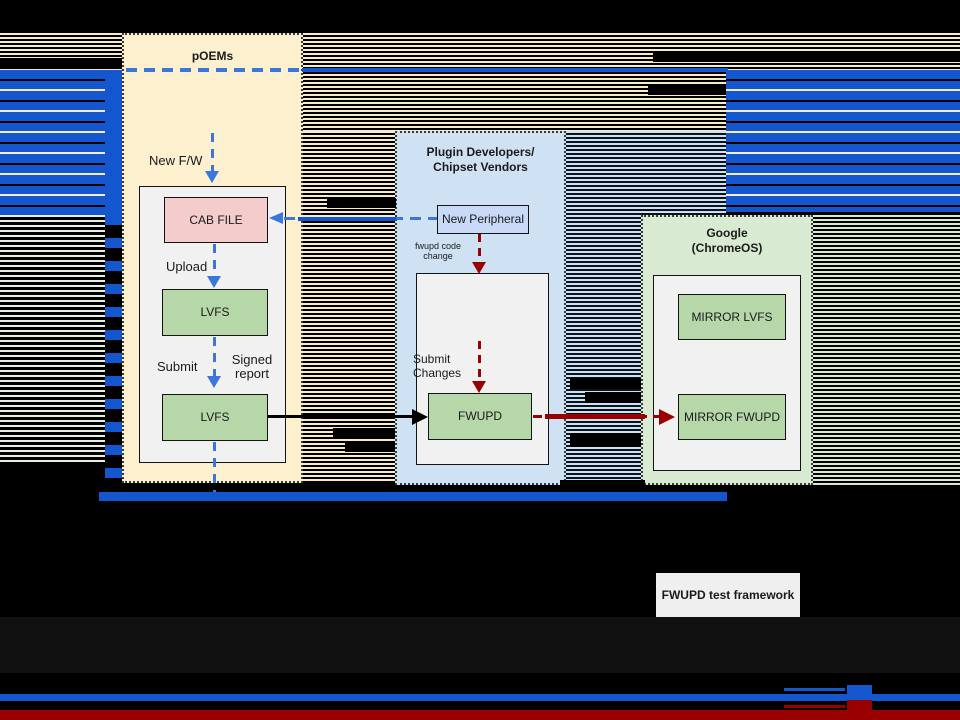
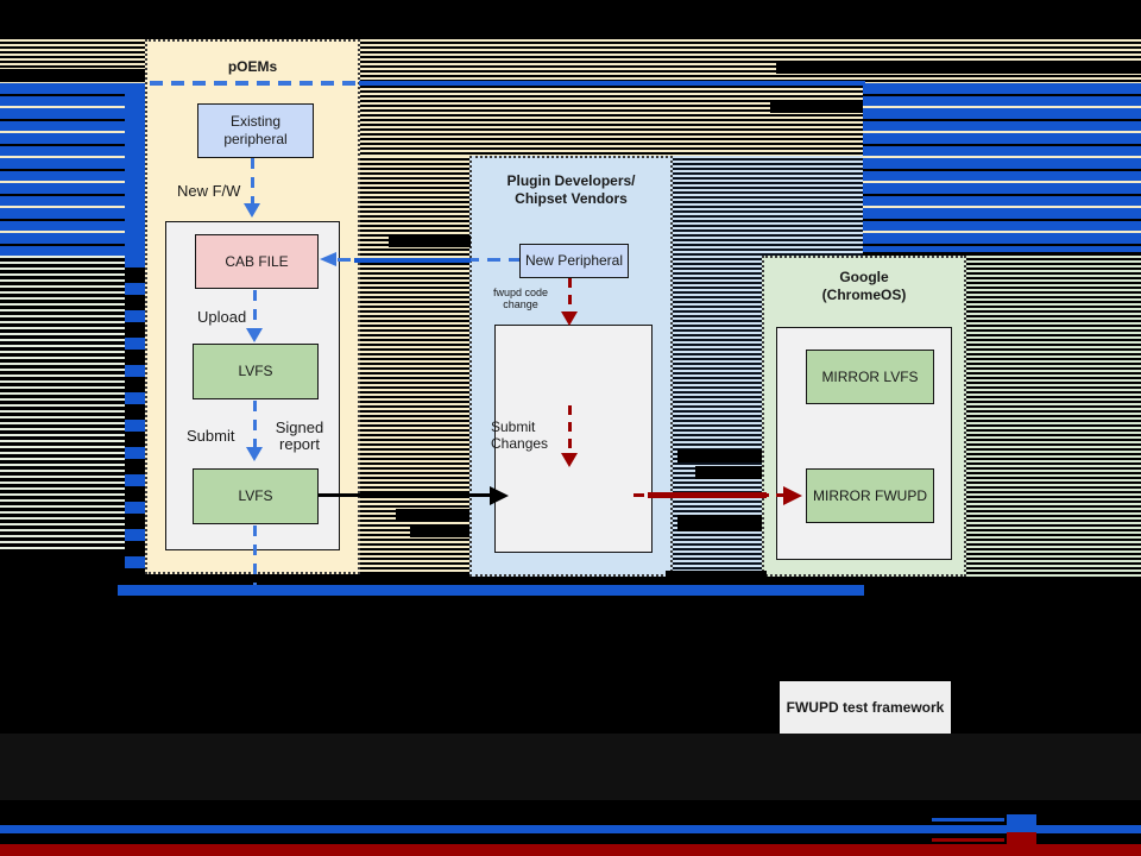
  pOEMs
  Plugin Developers/
  Chipset Vendors
  Google
  (ChromeOS)
+ Existing peripheral
  CAB FILE
  LVFS
  LVFS
  New Peripheral
- FWUPD
  MIRROR LVFS
  MIRROR FWUPD
  FWUPD test framework
  New F/W
  Upload
  Submit
  Signed report
  fwupd code change
  Submit Changes
